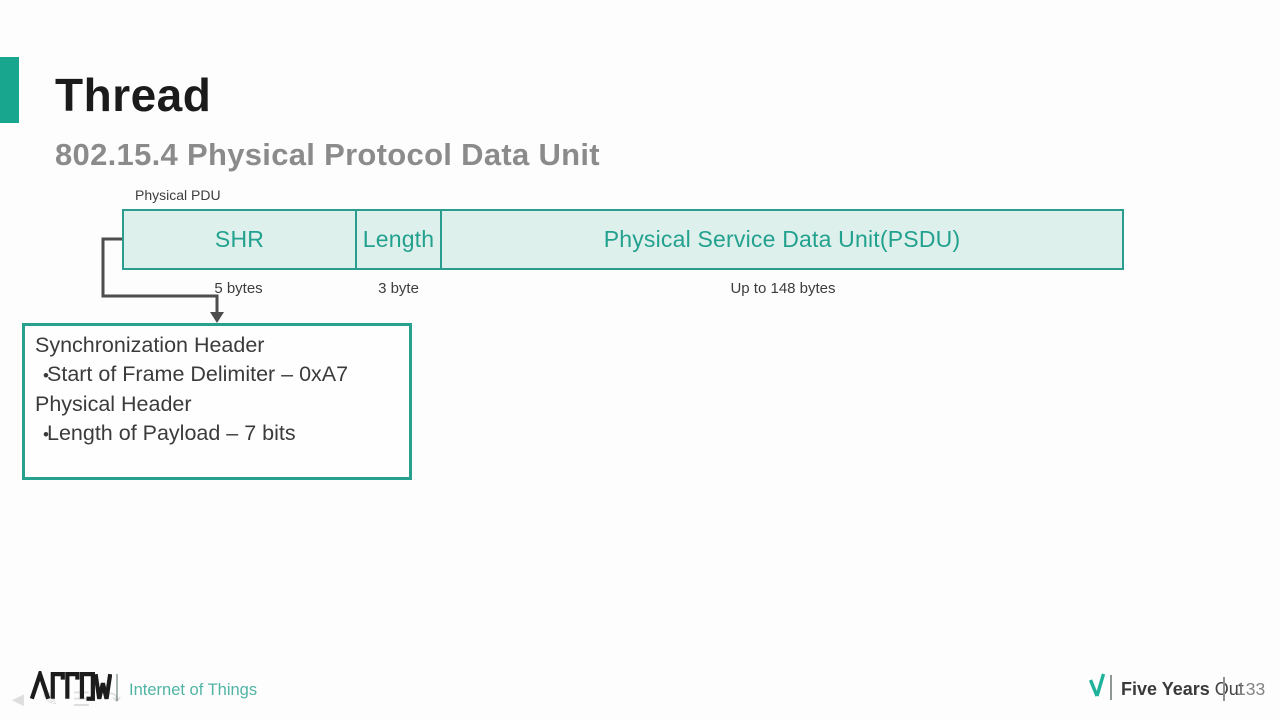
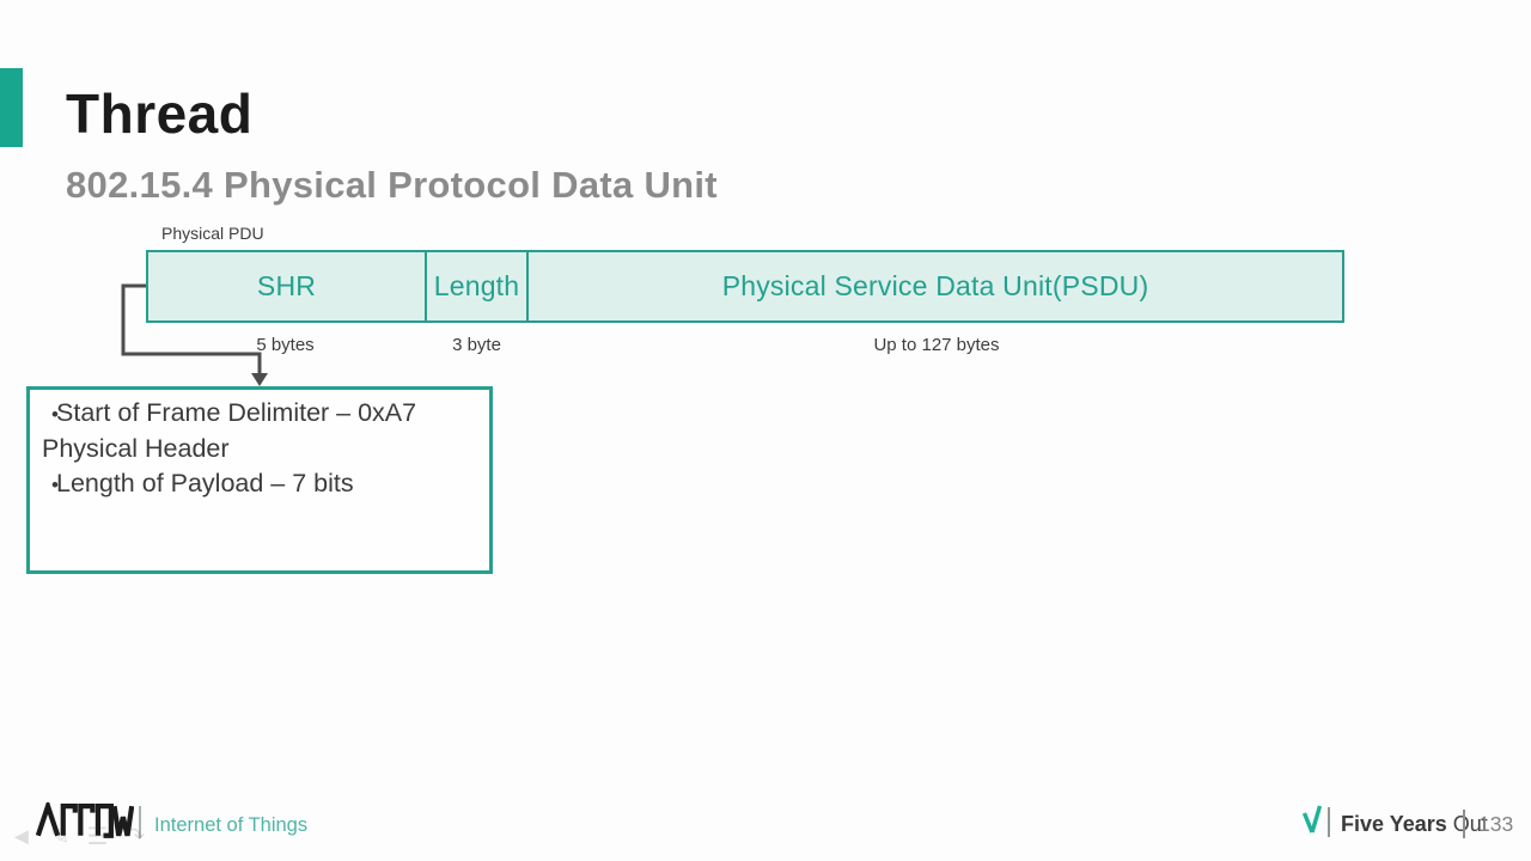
  Thread
  802.15.4 Physical Protocol Data Unit
  Physical PDU
  SHR
  Length
  Physical Service Data Unit(PSDU)
  5 bytes
  3 byte
- Up to 148 bytes
+ Up to 127 bytes
- Synchronization Header
  •Start of Frame Delimiter – 0xA7
  Physical Header
  •Length of Payload – 7 bits
  Internet of Things
  Five Years Out
  133
  ◄
  ✎
  ☰
  ↷
